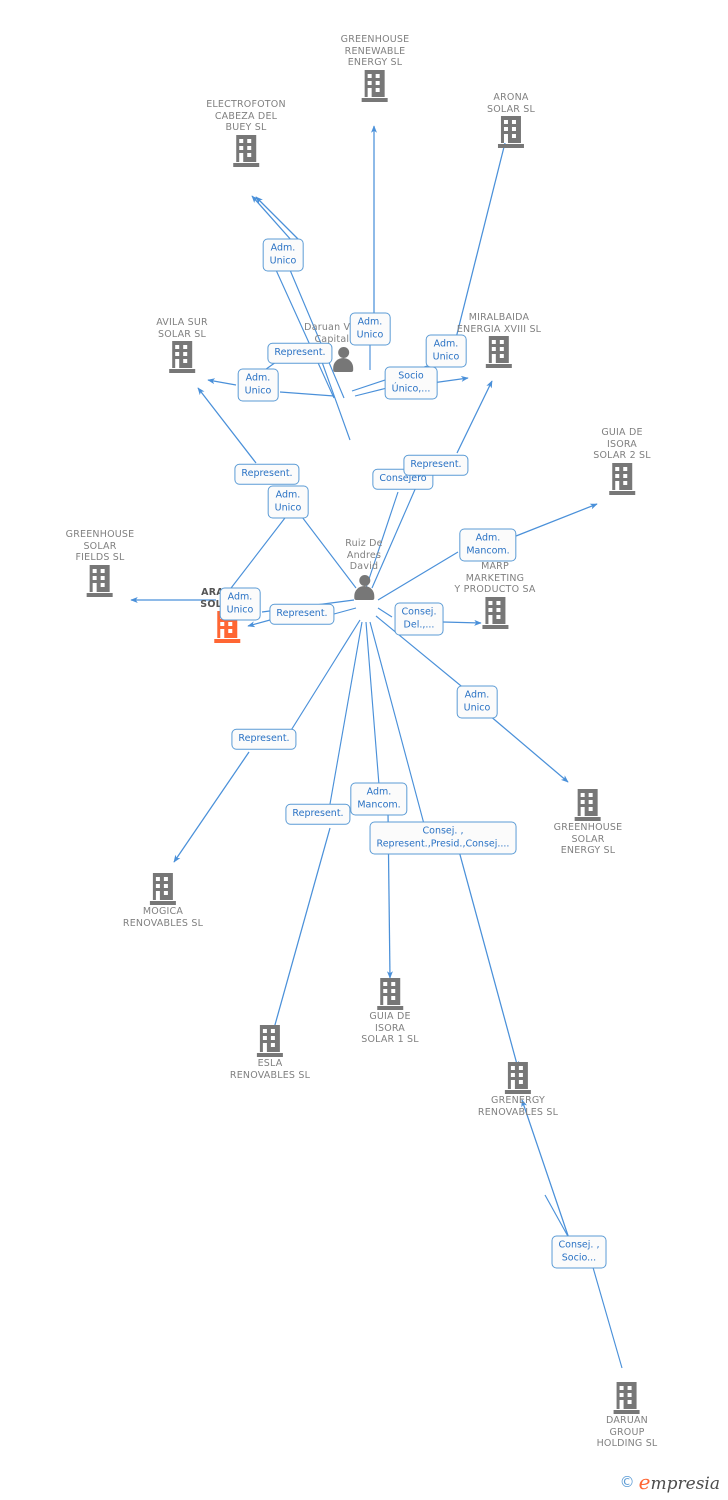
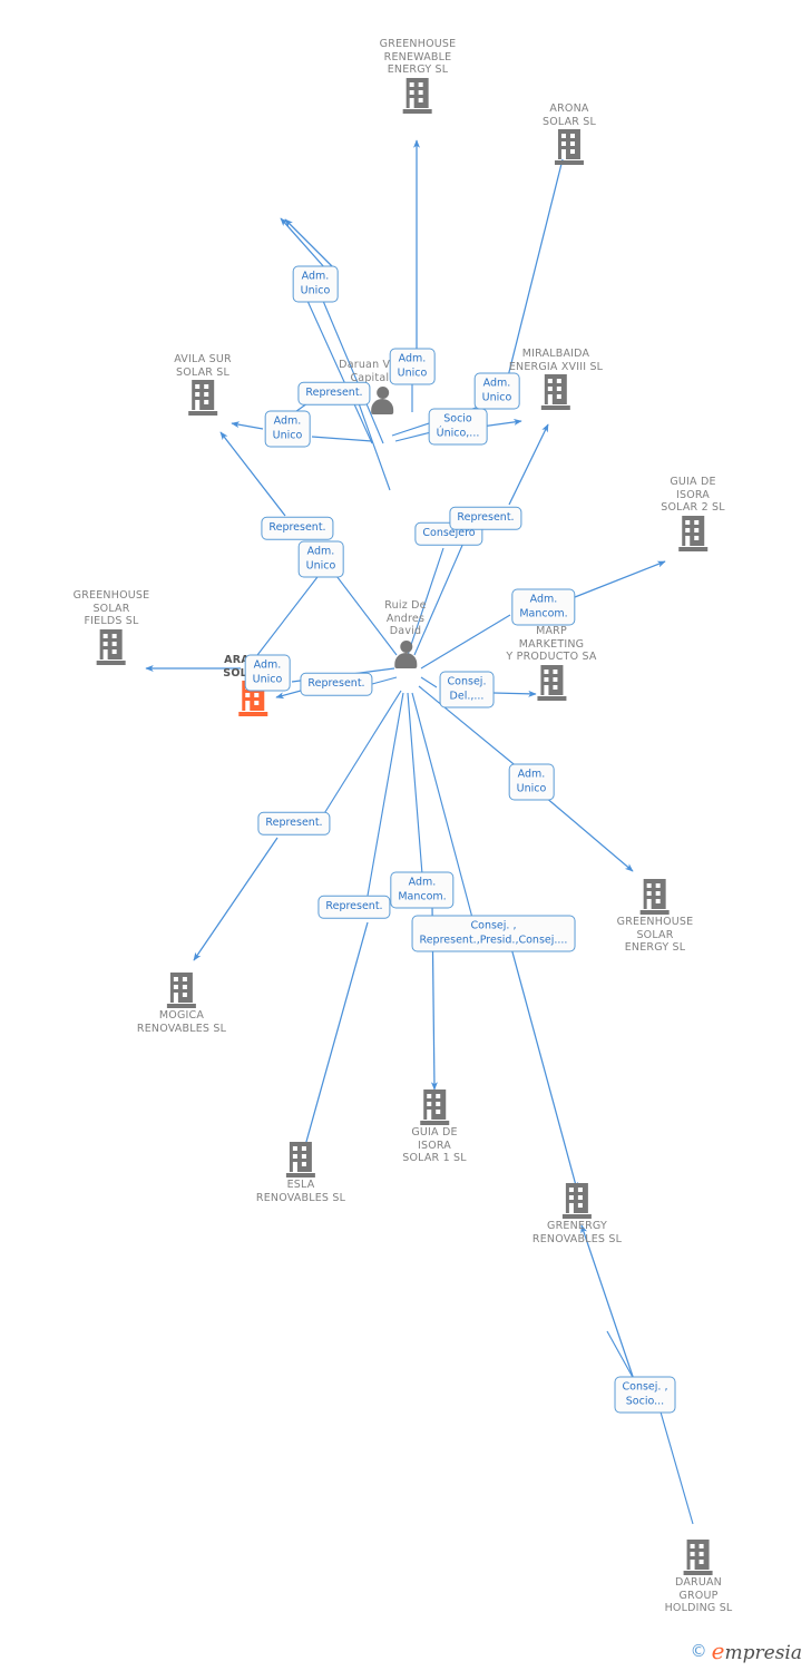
  GREENHOUSE
  RENEWABLE
  ENERGY SL
- ELECTROFOTON
- CABEZA DEL
- BUEY SL
  ARONA
  SOLAR SL
  AVILA SUR
  SOLAR SL
  MIRALBAIDA
  ENERGIA XVIII SL
  GUIA DE
  ISORA
  SOLAR 2 SL
  GREENHOUSE
  SOLAR
  FIELDS SL
  MARP
  MARKETING
  Y PRODUCTO SA
  GREENHOUSE
  SOLAR
  ENERGY SL
  MOGICA
  RENOVABLES SL
  ESLA
  RENOVABLES SL
  GUIA DE
  ISORA
  SOLAR 1 SL
  GRENERGY
  RENOVABLES SL
  DARUAN
  GROUP
  HOLDING SL
  Ruiz De
  Andres
  David
  Adm.
  Unico
  Adm.
  Unico
  Adm.
  Unico
  Represent.
  Adm.
  Unico
  Socio
  Único,...
  Represent.
  Adm.
  Unico
  Consejero
  Represent.
  Adm.
  Mancom.
  Adm.
  Unico
  Represent.
  Consej.
  Del.,...
  Adm.
  Unico
  Represent.
  Adm.
  Mancom.
  Represent.
  Consej. ,
  Represent.,Presid.,Consej....
  Consej. ,
  Socio...
  ©
  empresia
